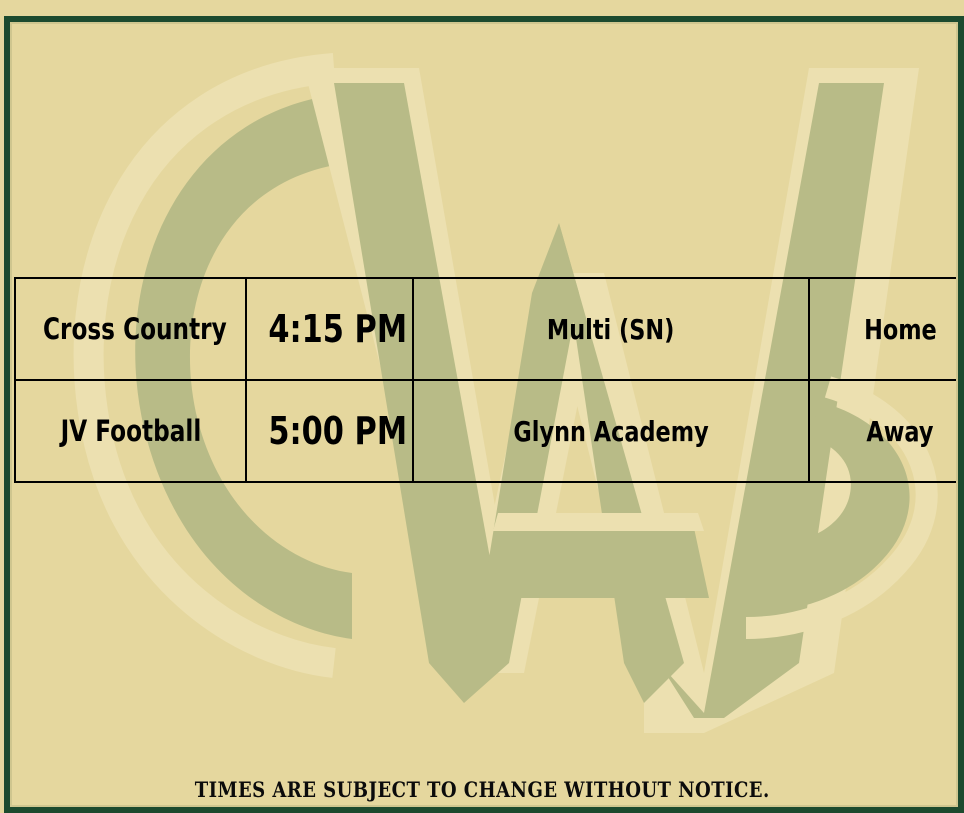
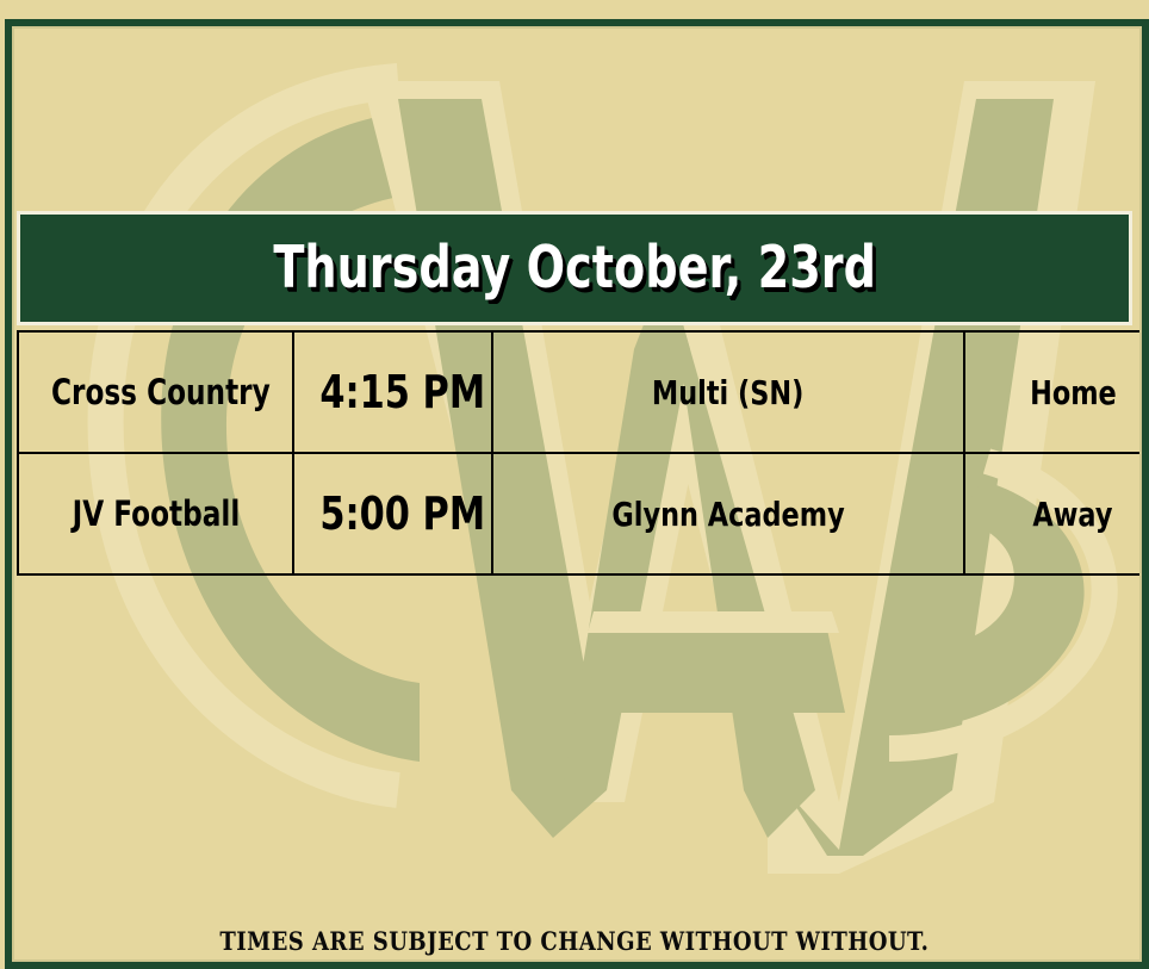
+ Thursday October, 23rd
  Cross Country	4:15 PM	Multi (SN)	Home
  JV Football	5:00 PM	Glynn Academy	Away
- TIMES ARE SUBJECT TO CHANGE WITHOUT NOTICE.
+ TIMES ARE SUBJECT TO CHANGE WITHOUT WITHOUT.
